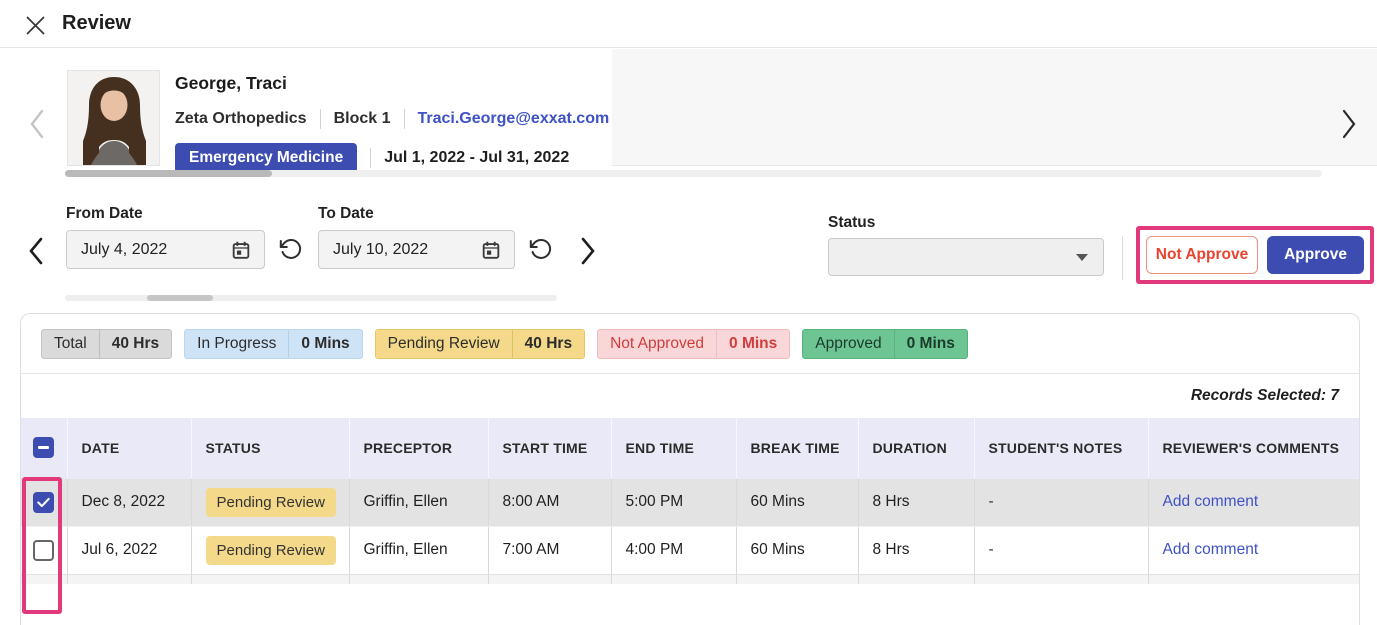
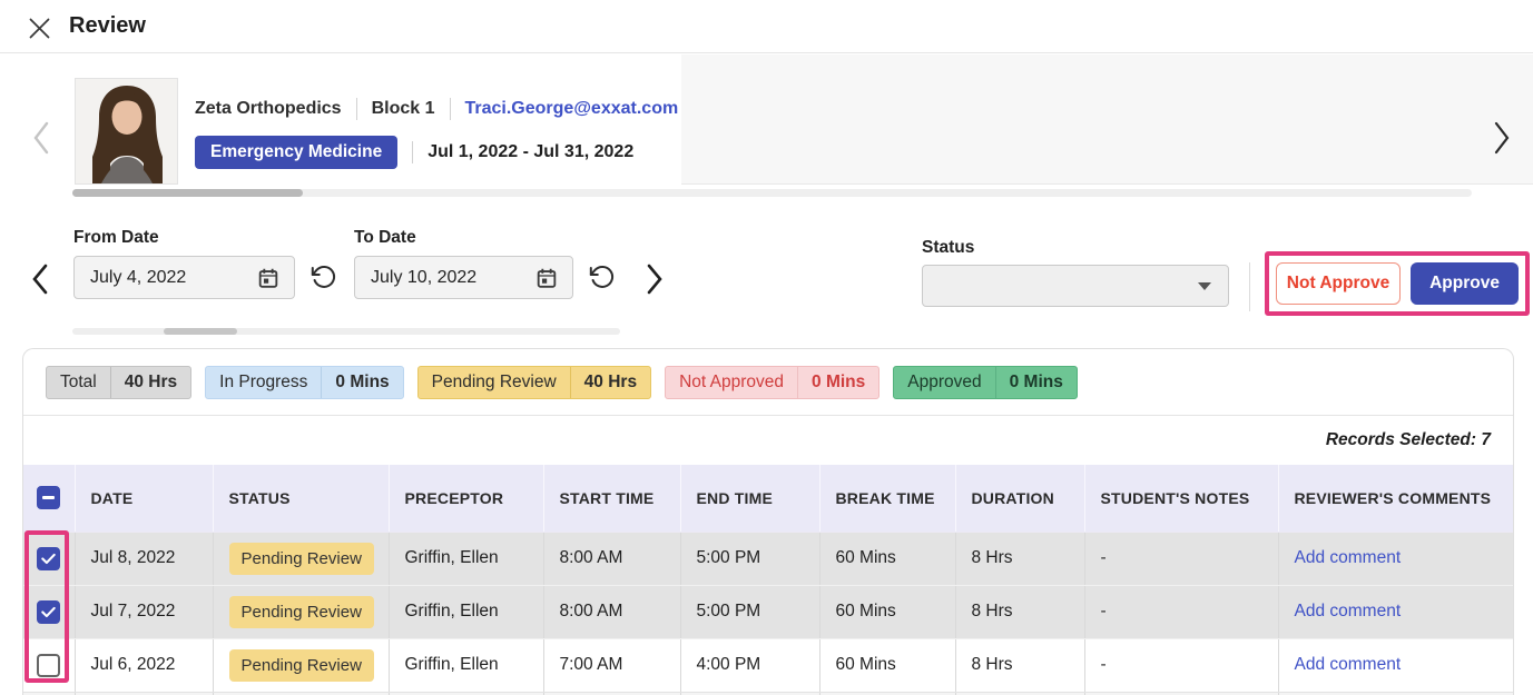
  Review
- George, Traci
  Zeta Orthopedics
  Block 1
  Traci.George@exxat.com
  Emergency Medicine
  Jul 1, 2022 - Jul 31, 2022
  From Date
  July 4, 2022
  To Date
  July 10, 2022
  Status
  Not Approve
  Approve
  Total
  40 Hrs
  In Progress
  0 Mins
  Pending Review
  40 Hrs
  Not Approved
  0 Mins
  Approved
  0 Mins
  Records Selected: 7
  	DATE	STATUS	PRECEPTOR	START TIME	END TIME	BREAK TIME	DURATION	STUDENT'S NOTES	REVIEWER'S COMMENTS
- 	Dec 8, 2022	Pending Review	Griffin, Ellen	8:00 AM	5:00 PM	60 Mins	8 Hrs	-	Add comment
+ 	Jul 8, 2022	Pending Review	Griffin, Ellen	8:00 AM	5:00 PM	60 Mins	8 Hrs	-	Add comment
+ 	Jul 7, 2022	Pending Review	Griffin, Ellen	8:00 AM	5:00 PM	60 Mins	8 Hrs	-	Add comment
  	Jul 6, 2022	Pending Review	Griffin, Ellen	7:00 AM	4:00 PM	60 Mins	8 Hrs	-	Add comment
